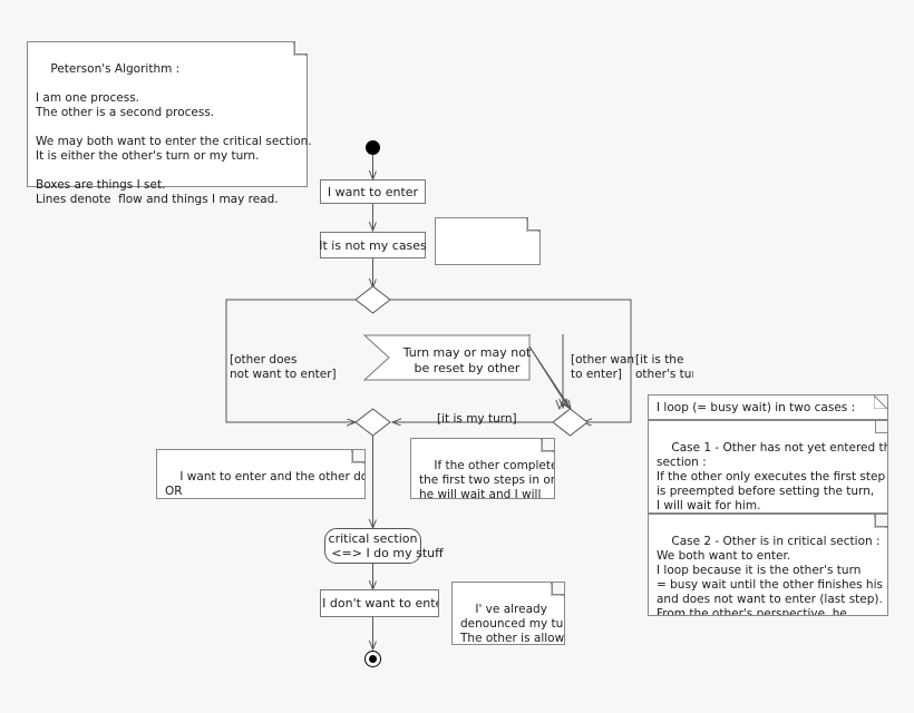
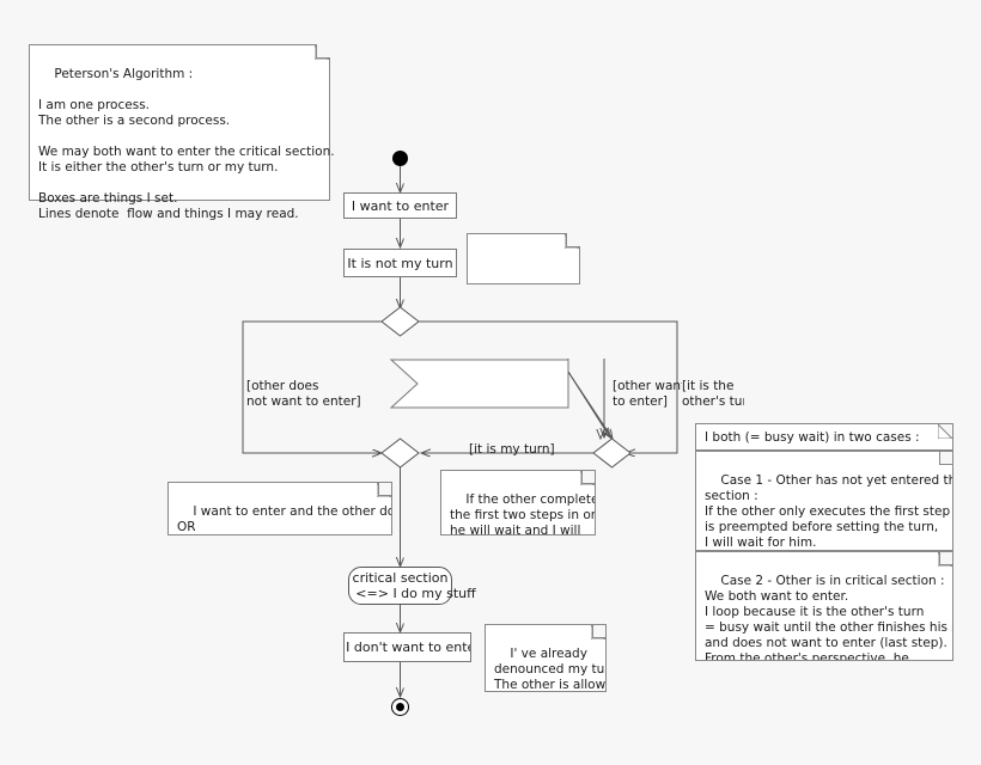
  I want to enter
- It is not my cases
+ It is not my turn
- Turn may or may not
- be reset by other
  critical section
  <=> I do my stuff
  I don't want to ent
  [other does
  not want to enter]
  [other wan
  to enter]
  [it is the
  other's tu
  [it is my turn]
  Peterson's Algorithm :
  I am one process.
  The other is a second process.
  We may both want to enter the critical section.
  It is either the other's turn or my turn.
  Boxes are things I set.
  Lines denote flow and things I may read.
  OR
  If the other complet
  the first two steps in o
  he will wait and I will
  I' ve already
  denounced my tu
  The other is allow
- I loop (= busy wait) in two cases :
+ I both (= busy wait) in two cases :
  Case 1 - Other has not yet entered th
  section :
  If the other only executes the first step
  is preempted before setting the turn,
  I will wait for him.
  Case 2 - Other is in critical section :
  We both want to enter.
  I loop because it is the other's turn
  = busy wait until the other finishes his
  and does not want to enter (last step).
  From the other's perspective, he
